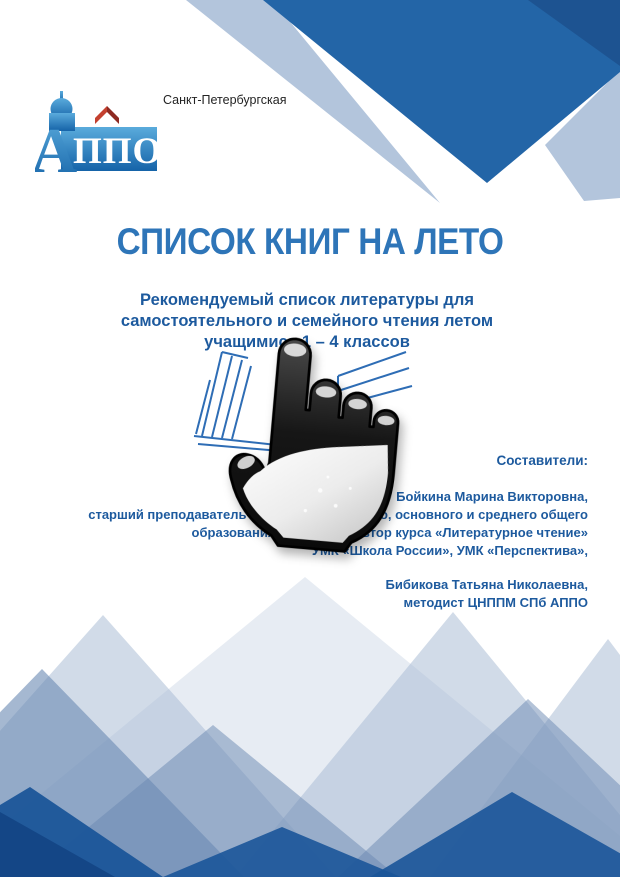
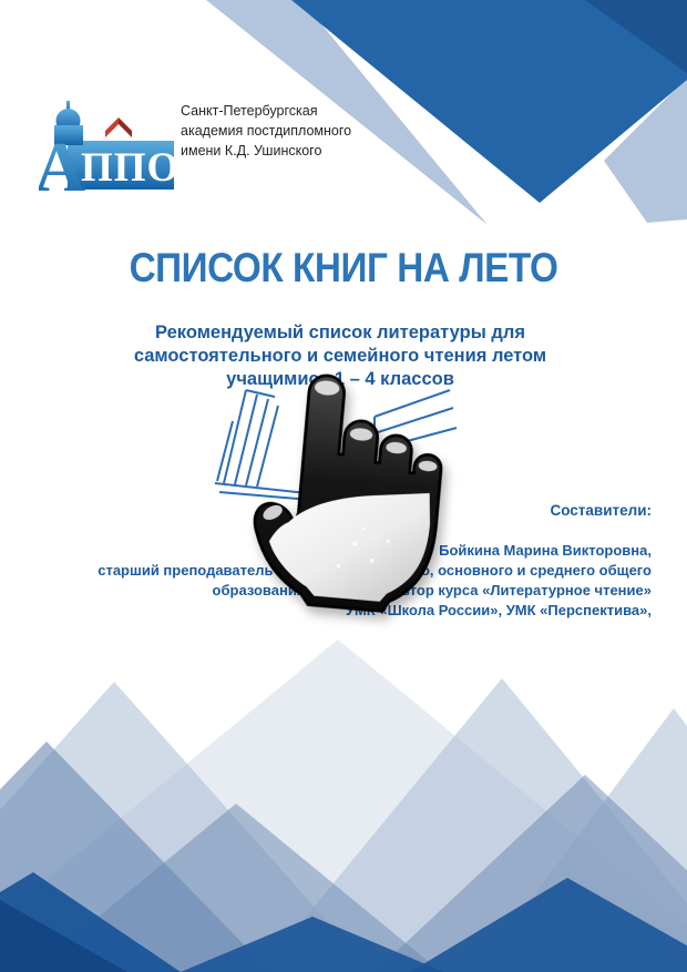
  А
  ППО
  Санкт-Петербургская
+ академия постдипломного
+ имени К.Д. Ушинского
  СПИСОК КНИГ НА ЛЕТО
  Рекомендуемый список литературы для
  самостоятельного и семейного чтения летом
  учащимис 1 – 4 классов
  Составители:
  Бойкина Марина Викторовна,
  старший преподаватель, основного и среднего общего
  образованитор курса «Литературное чтение»
  УШкола России», УМК «Перспектива»,
- Бибикова Татьяна Николаевна,
- методист ЦНППМ СПб АППО
